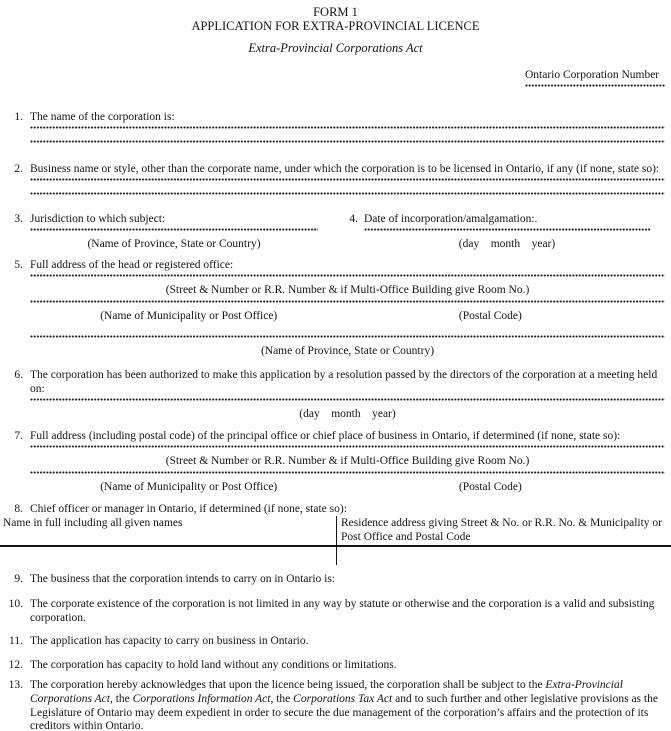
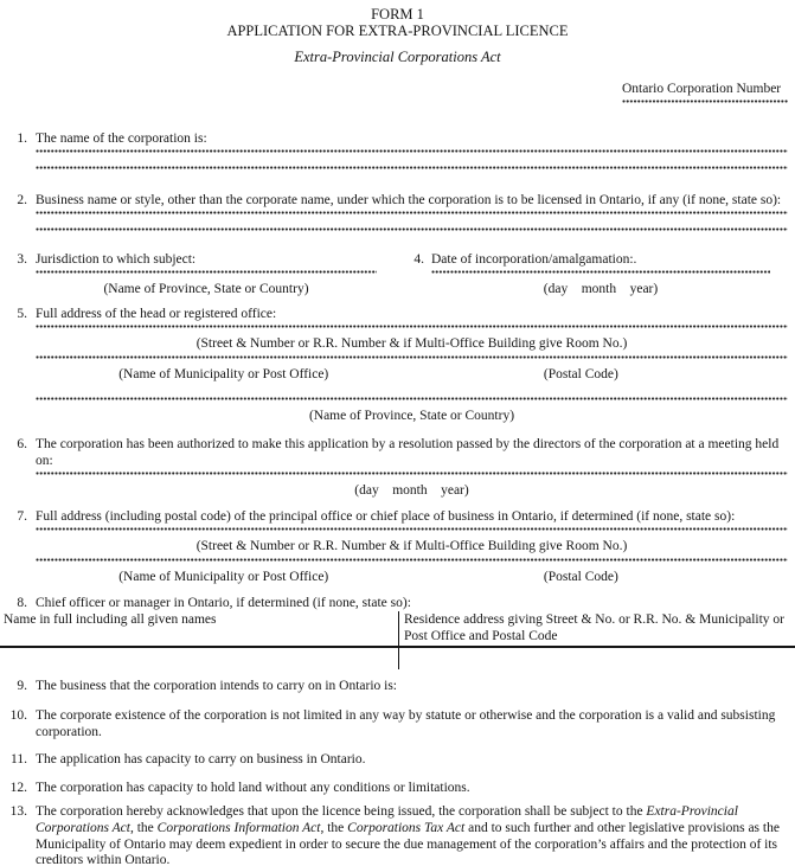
  FORM 1
  APPLICATION FOR EXTRA-PROVINCIAL LICENCE
  Extra-Provincial Corporations Act
  Ontario Corporation Number
  1.
  The name of the corporation is:
  2.
  Business name or style, other than the corporate name, under which the corporation is to be licensed in Ontario, if any (if none, state so):
  3.
  Jurisdiction to which subject:
  (Name of Province, State or Country)
  4.
  Date of incorporation/amalgamation:.
  (day month year)
  5.
  Full address of the head or registered office:
  (Street & Number or R.R. Number & if Multi-Office Building give Room No.)
  (Name of Municipality or Post Office)
  (Postal Code)
  (Name of Province, State or Country)
  6.
  The corporation has been authorized to make this application by a resolution passed by the directors of the corporation at a meeting held on:
  (day month year)
  7.
  Full address (including postal code) of the principal office or chief place of business in Ontario, if determined (if none, state so):
  (Street & Number or R.R. Number & if Multi-Office Building give Room No.)
  (Name of Municipality or Post Office)
  (Postal Code)
  8.
  Chief officer or manager in Ontario, if determined (if none, state so):
  Name in full including all given names
  Residence address giving Street & No. or R.R. No. & Municipality or Post Office and Postal Code
  9.
  The business that the corporation intends to carry on in Ontario is:
  10.
  The corporate existence of the corporation is not limited in any way by statute or otherwise and the corporation is a valid and subsisting corporation.
  11.
  The application has capacity to carry on business in Ontario.
  12.
  The corporation has capacity to hold land without any conditions or limitations.
  13.
- The corporation hereby acknowledges that upon the licence being issued, the corporation shall be subject to the Extra-Provincial Corporations Act, the Corporations Information Act, the Corporations Tax Act and to such further and other legislative provisions as the Legislature of Ontario may deem expedient in order to secure the due management of the corporation’s affairs and the protection of its creditors within Ontario.
+ The corporation hereby acknowledges that upon the licence being issued, the corporation shall be subject to the Extra-Provincial Corporations Act, the Corporations Information Act, the Corporations Tax Act and to such further and other legislative provisions as the Municipality of Ontario may deem expedient in order to secure the due management of the corporation’s affairs and the protection of its creditors within Ontario.
